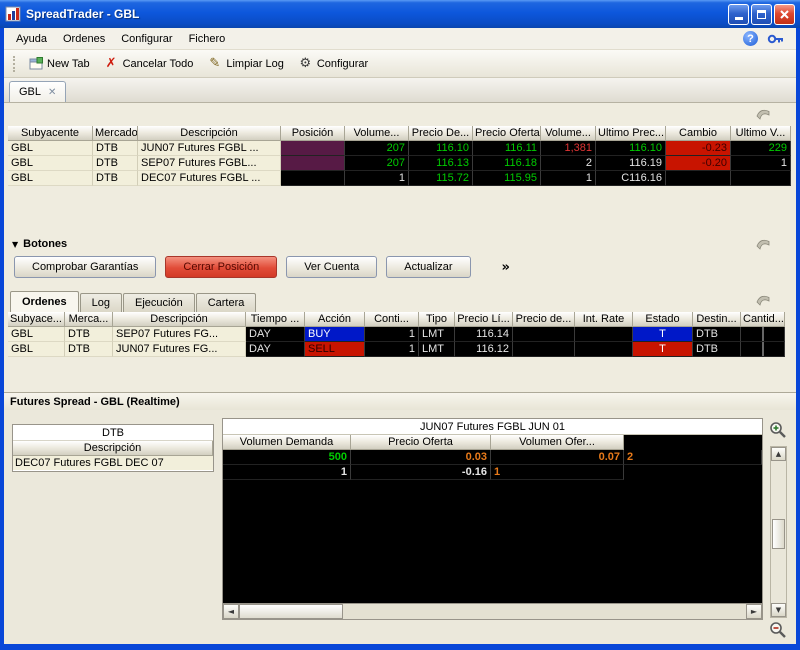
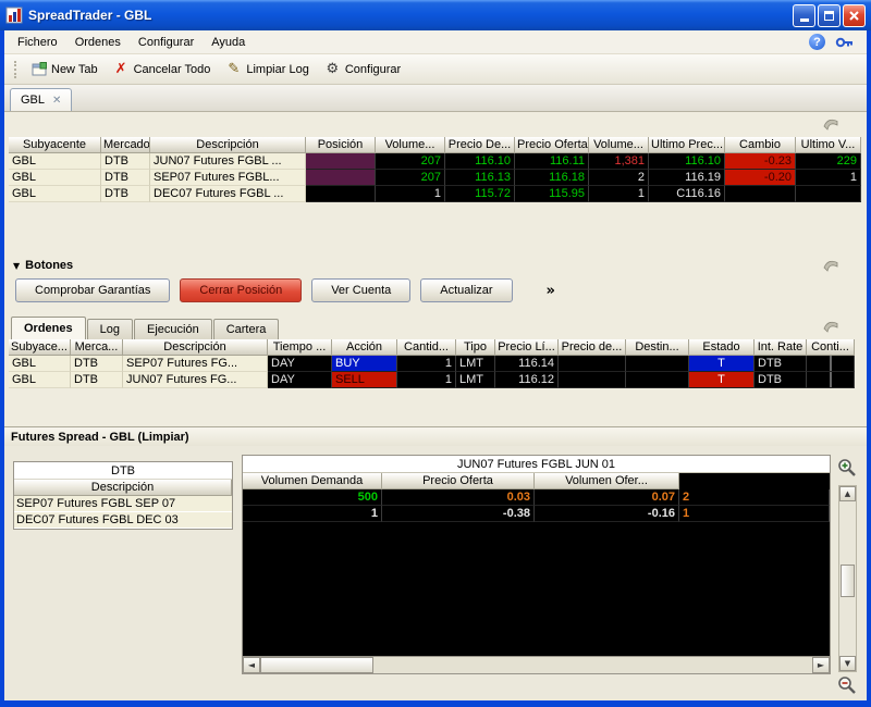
  SpreadTrader - GBL
- Ayuda
+ Fichero
  Ordenes
  Configurar
- Fichero
+ Ayuda
  ?
  New Tab
  ✗
  Cancelar Todo
  ✎
  Limpiar Log
  ⚙
  Configurar
  GBL
  ✕
  Subyacente
  Mercado
  Descripción
  Posición
  Volume...
  Precio De...
  Precio Oferta
  Volume...
  Ultimo Prec...
  Cambio
  Ultimo V...
  GBL
  DTB
  JUN07 Futures FGBL ...
  207
  116.10
  116.11
  1,381
  116.10
  -0.23
  229
  GBL
  DTB
  SEP07 Futures FGBL...
  207
  116.13
  116.18
  2
  116.19
  -0.20
  1
  GBL
  DTB
  DEC07 Futures FGBL ...
  1
  115.72
  115.95
  1
  C116.16
  ▼
  Botones
  Comprobar Garantías
  Cerrar Posición
  Ver Cuenta
  Actualizar
  »
  Ordenes
  Log
  Ejecución
  Cartera
  Subyace...
  Merca...
  Descripción
  Tiempo ...
  Acción
- Conti...
+ Cantid...
  Tipo
  Precio Lí...
  Precio de...
- Int. Rate
+ Destin...
  Estado
- Destin...
+ Int. Rate
- Cantid...
+ Conti...
  GBL
  DTB
  SEP07 Futures FG...
  DAY
  BUY
  1
  LMT
  116.14
  T
  DTB
  GBL
  DTB
  JUN07 Futures FG...
  DAY
  SELL
  1
  LMT
  116.12
  T
  DTB
- Futures Spread - GBL (Realtime)
+ Futures Spread - GBL (Limpiar)
  DTB
  Descripción
+ SEP07 Futures FGBL SEP 07
- DEC07 Futures FGBL DEC 07
+ DEC07 Futures FGBL DEC 03
  JUN07 Futures FGBL JUN 01
  Volumen Demanda
  Precio Oferta
  Volumen Ofer...
  500
  0.03
  0.07
  2
  1
+ -0.38
  -0.16
  1
  ◄
  ►
  ▲
  ▼
